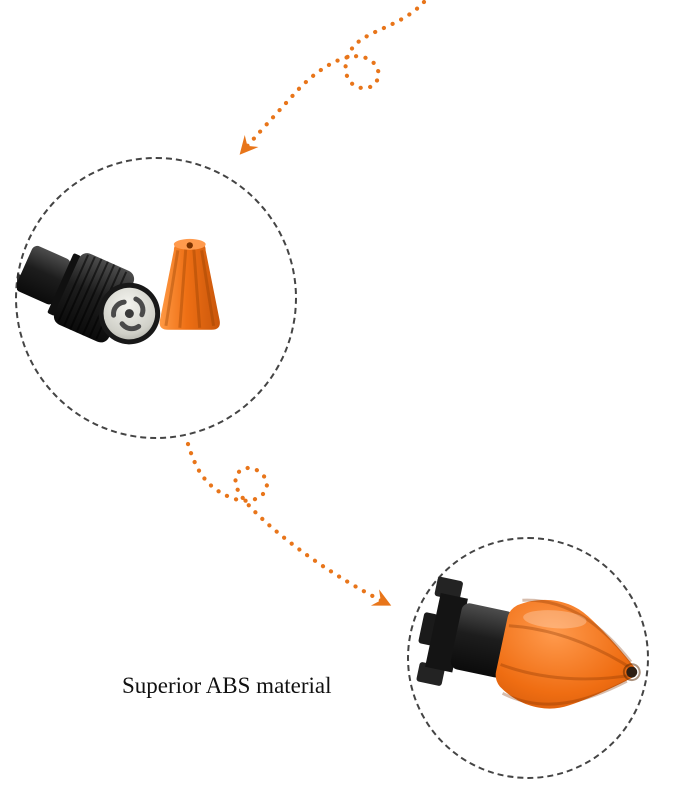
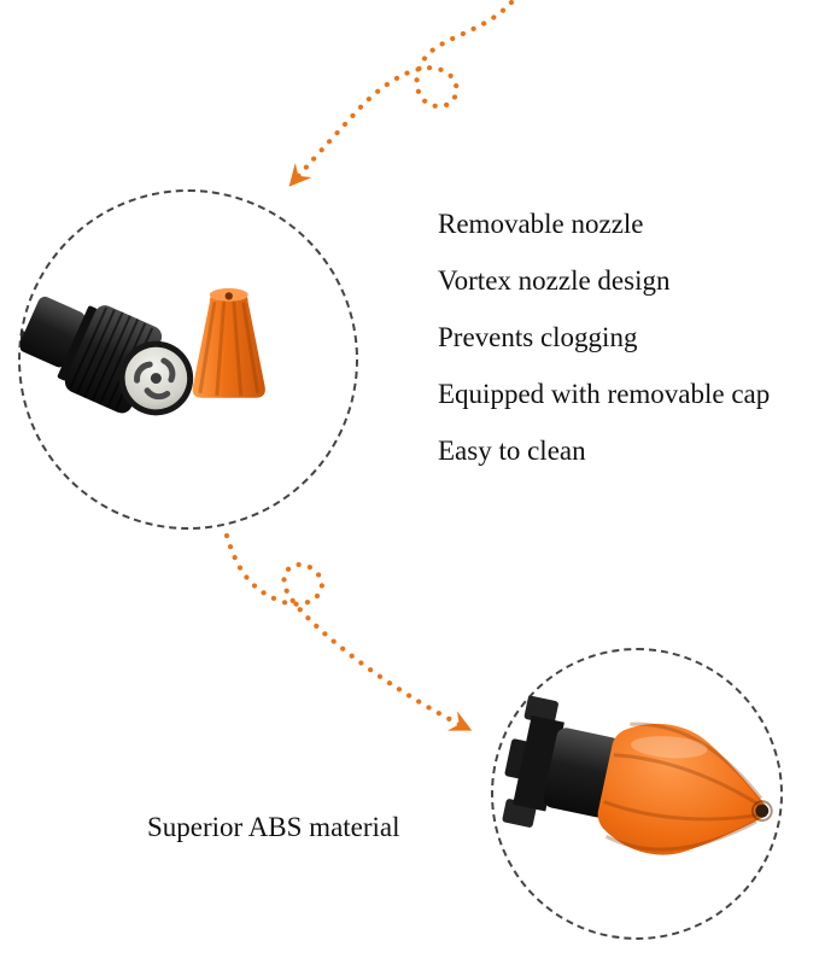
+ Removable nozzle
+ Vortex nozzle design
+ Prevents clogging
+ Equipped with removable cap
+ Easy to clean
  Superior ABS material
